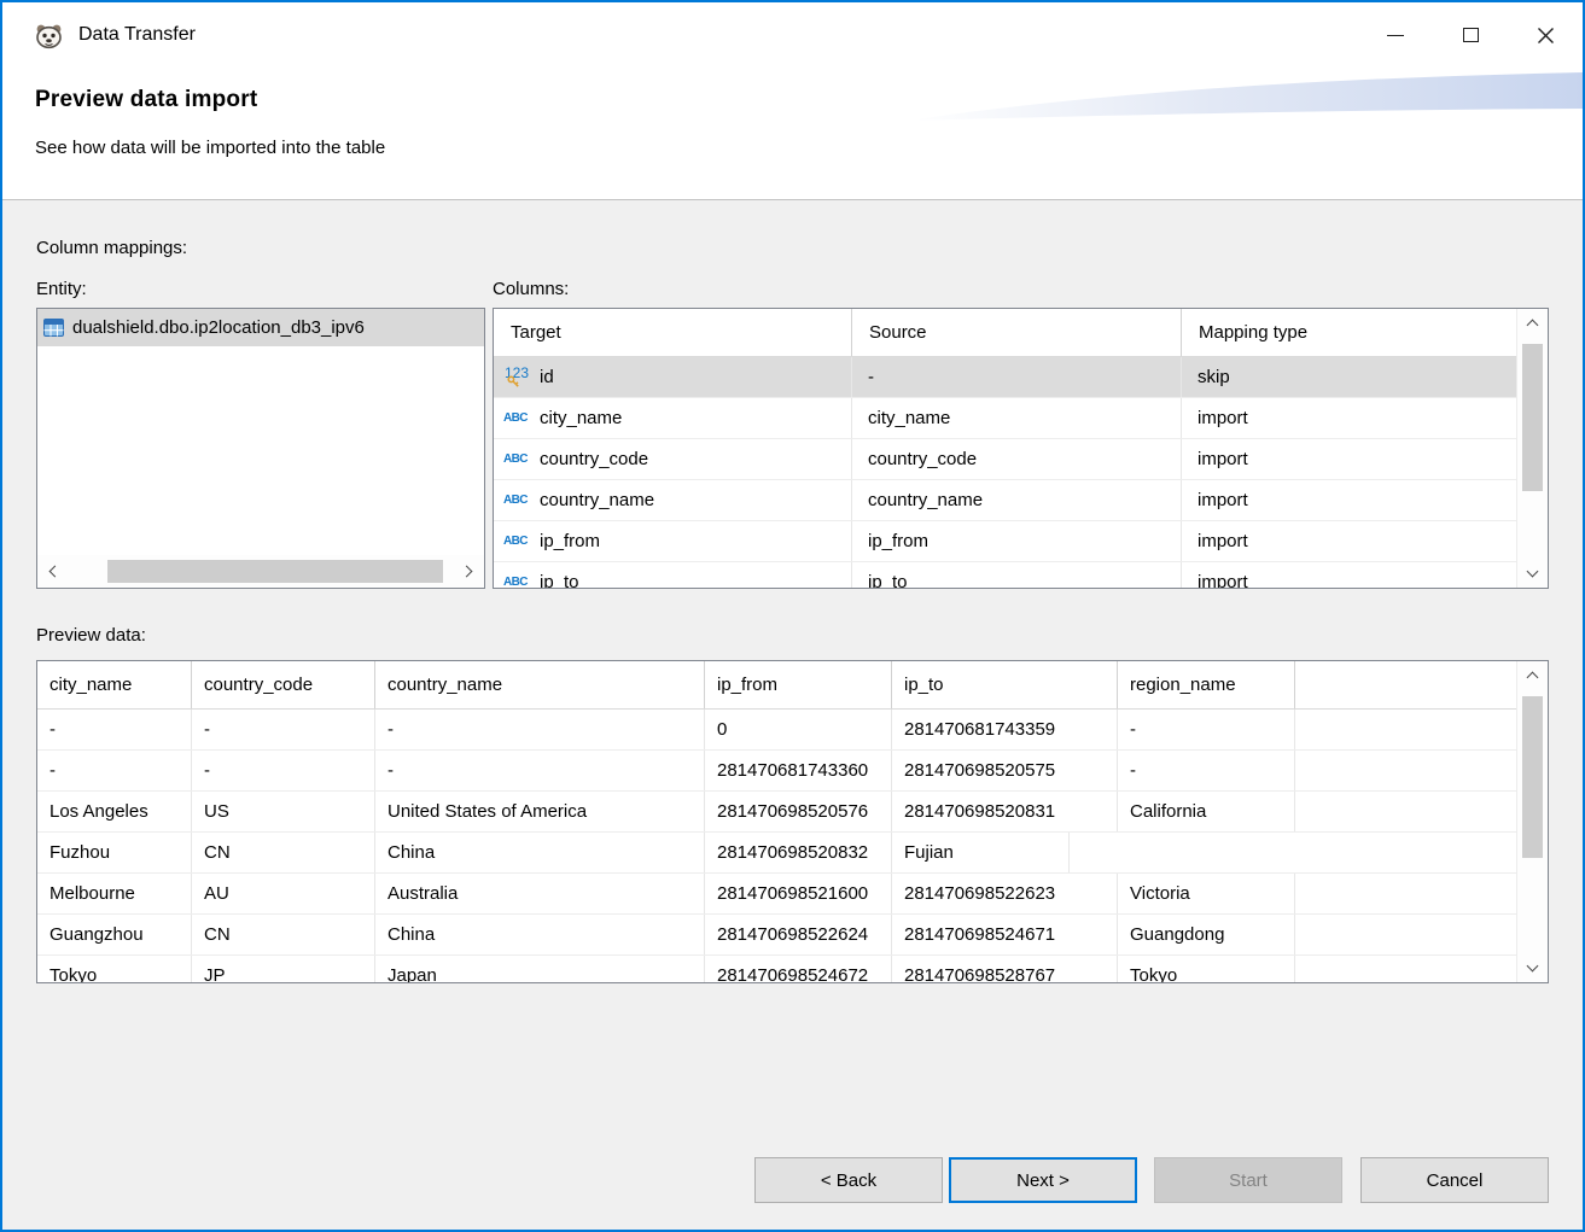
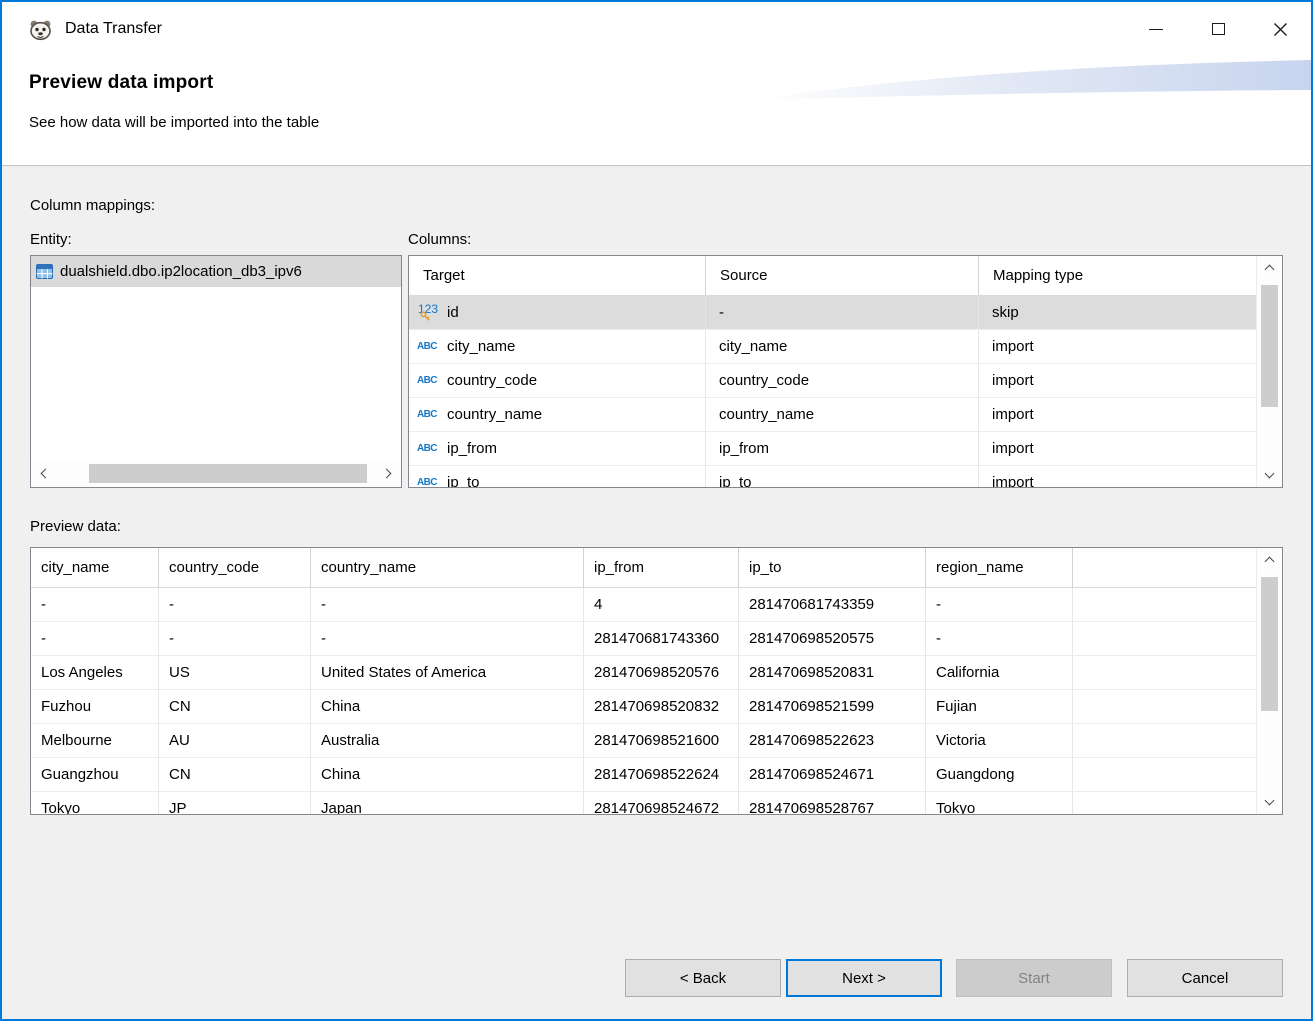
  Data Transfer
  Preview data import
  See how data will be imported into the table
  Column mappings:
  Entity:
  dualshield.dbo.ip2location_db3_ipv6
  Columns:
  Target
  Source
  Mapping type
  123
  id
  -
  skip
  ABC
  city_name
  city_name
  import
  ABC
  country_code
  country_code
  import
  ABC
  country_name
  country_name
  import
  ABC
  ip_from
  ip_from
  import
  ABC
  ip_to
  ip_to
  import
  Preview data:
  city_name
  country_code
  country_name
  ip_from
  ip_to
  region_name
  -
  -
  -
- 0
+ 4
  281470681743359
  -
  -
  -
  -
  281470681743360
  281470698520575
  -
  Los Angeles
  US
  United States of America
  281470698520576
  281470698520831
  California
  Fuzhou
  CN
  China
  281470698520832
+ 281470698521599
  Fujian
  Melbourne
  AU
  Australia
  281470698521600
  281470698522623
  Victoria
  Guangzhou
  CN
  China
  281470698522624
  281470698524671
  Guangdong
  Tokyo
  JP
  Japan
  281470698524672
  281470698528767
  Tokyo
  < Back
  Next >
  Start
  Cancel
